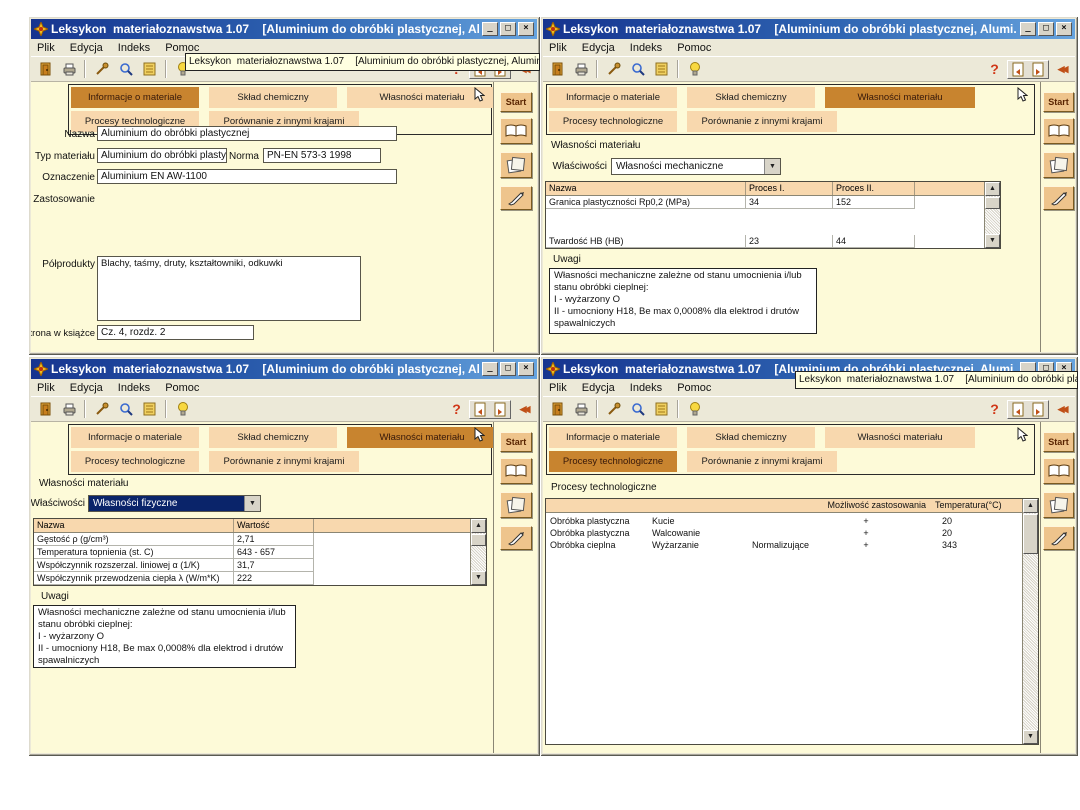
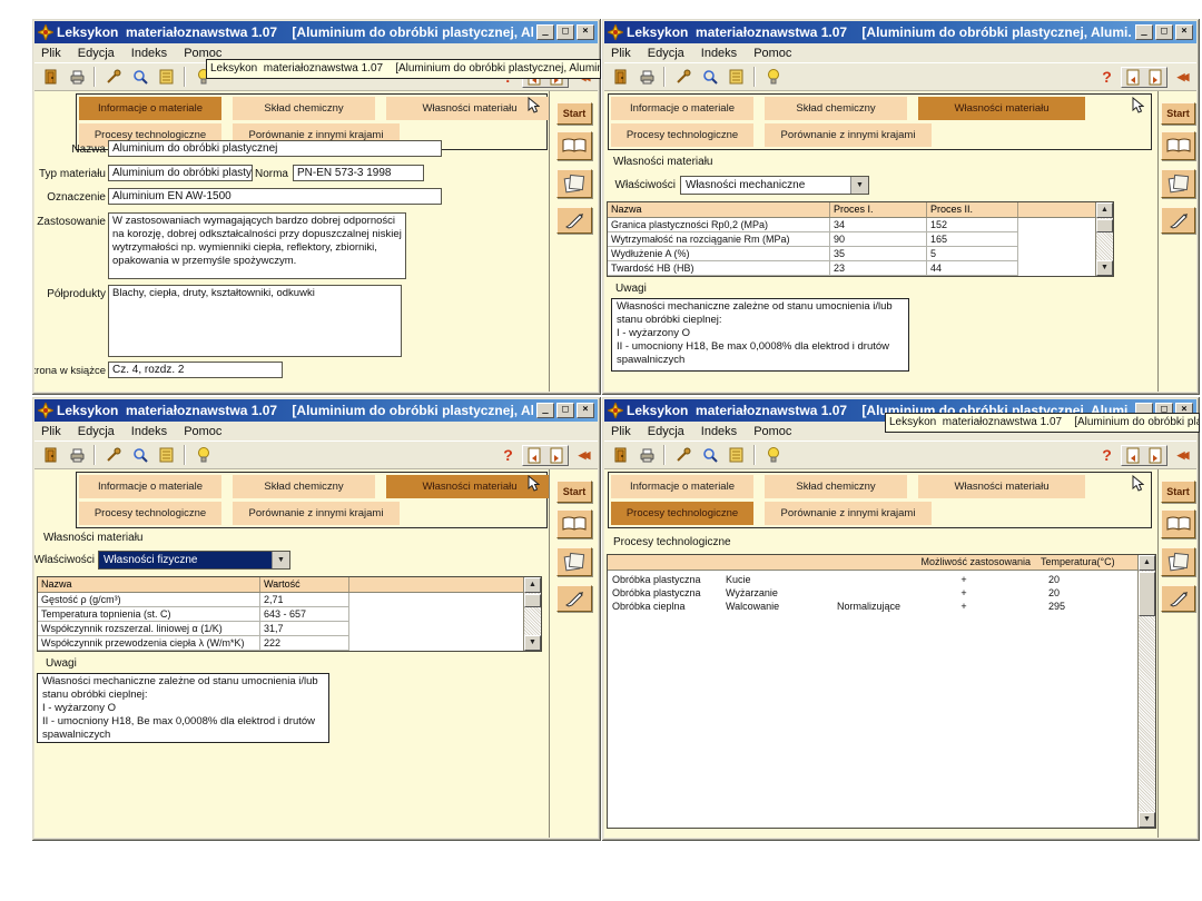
  Leksykon materiałoznawstwa 1.07 [Aluminium do obróbki plastycznej, Al
  _
  □
  ×
  Plik
  Edycja
  Indeks
  Pomoc
  Leksykon materiałoznawstwa 1.07 [Aluminium do obróbki plastycznej, Alumin
  Informacje o materiale
  Skład chemiczny
  Własności materiału
  Procesy technologiczne
  Porównanie z innymi krajami
  Nazwa
  Aluminium do obróbki plastycznej
  Typ materiału
  Aluminium do obróbki plasty
  Norma
  PN-EN 573-3 1998
  Oznaczenie
- Aluminium EN AW-1100
+ Aluminium EN AW-1500
  Zastosowanie
+ W zastosowaniach wymagających bardzo dobrej odporności na korozję, dobrej odkształcalności przy dopuszczalnej niskiej wytrzymałości np. wymienniki ciepła, reflektory, zbiorniki, opakowania w przemyśle spożywczym.
  Półprodukty
- Blachy, taśmy, druty, kształtowniki, odkuwki
+ Blachy, ciepła, druty, kształtowniki, odkuwki
  trona w książce
  Cz. 4, rozdz. 2
  Start
  Leksykon materiałoznawstwa 1.07 [Aluminium do obróbki plastycznej, Alumi.
  _
  □
  ×
  Plik
  Edycja
  Indeks
  Pomoc
  ?
  ◀◀
  Informacje o materiale
  Skład chemiczny
  Własności materiału
  Procesy technologiczne
  Porównanie z innymi krajami
  Własności materiału
  Właściwości
  Własności mechaniczne
  Nazwa
  Proces I.
  Proces II.
  Granica plastyczności Rp0,2 (MPa)
  34
  152
+ Wytrzymałość na rozciąganie Rm (MPa)
+ 90
+ 165
+ Wydłużenie A (%)
+ 35
+ 5
  Twardość HB (HB)
  23
  44
  Uwagi
  Własności mechaniczne zależne od stanu umocnienia i/lub stanu obróbki cieplnej:
  I - wyżarzony O
  II - umocniony H18, Be max 0,0008% dla elektrod i drutów spawalniczych
  Start
  Leksykon materiałoznawstwa 1.07 [Aluminium do obróbki plastycznej, Al
  _
  □
  ×
  Plik
  Edycja
  Indeks
  Pomoc
  ?
  ◀◀
  Informacje o materiale
  Skład chemiczny
  Własności materiału
  Procesy technologiczne
  Porównanie z innymi krajami
  Własności materiału
  Właściwości
  Własności fizyczne
  Nazwa
  Wartość
  Gęstość ρ (g/cm³)
  2,71
  Temperatura topnienia (st. C)
  643 - 657
  Współczynnik rozszerzal. liniowej α (1/K)
  31,7
  Współczynnik przewodzenia ciepła λ (W/m*K)
  222
  Uwagi
  Własności mechaniczne zależne od stanu umocnienia i/lub stanu obróbki cieplnej:
  I - wyżarzony O
  II - umocniony H18, Be max 0,0008% dla elektrod i drutów spawalniczych
  Start
  Leksykon materiałoznawstwa 1.07 [Aluminium do obróbki plastycznej, Alumi.
  _
  □
  ×
  Plik
  Edycja
  Indeks
  Pomoc
  ?
  ◀◀
  Leksykon materiałoznawstwa 1.07 [Aluminium do obróbki pla
  Informacje o materiale
  Skład chemiczny
  Własności materiału
  Procesy technologiczne
  Porównanie z innymi krajami
  Procesy technologiczne
  Możliwość zastosowania
  Temperatura(°C)
  Obróbka plastyczna
  Kucie
  +
  20
  Obróbka plastyczna
- Walcowanie
+ Wyżarzanie
  +
  20
  Obróbka cieplna
- Wyżarzanie
+ Walcowanie
  Normalizujące
  +
- 343
+ 295
  Start
